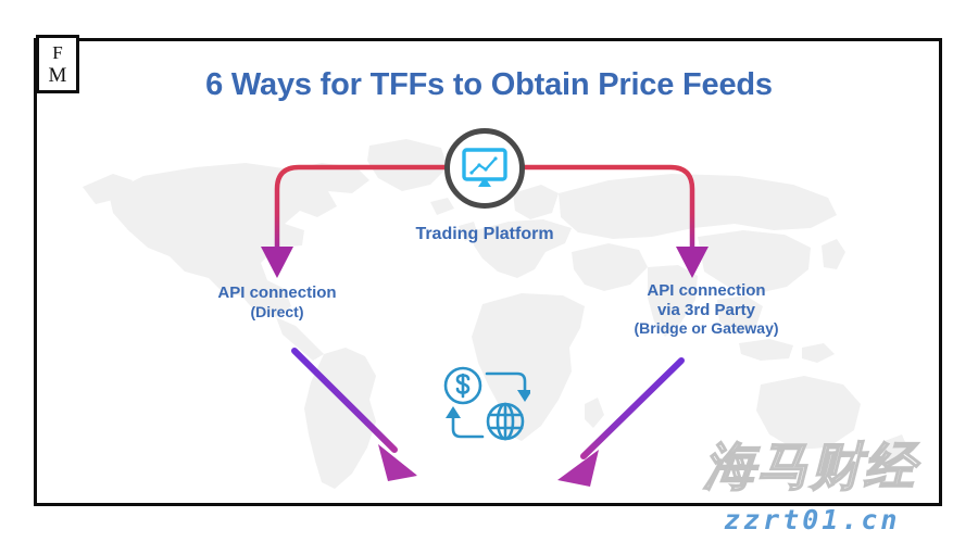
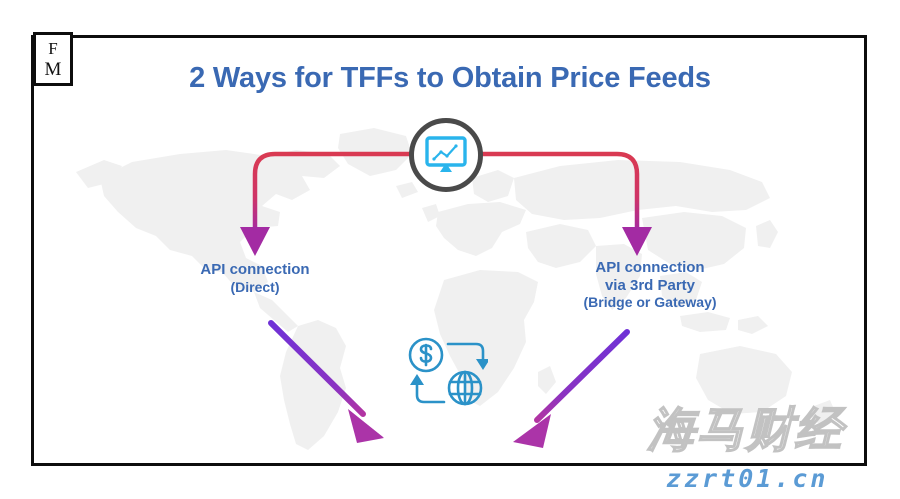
  F
  M
- 6 Ways for TFFs to Obtain Price Feeds
+ 2 Ways for TFFs to Obtain Price Feeds
- Trading Platform
  API connection
  (Direct)
  API connection
  via 3rd Party
  (Bridge or Gateway)
  海马财经
  zzrt01.cn
